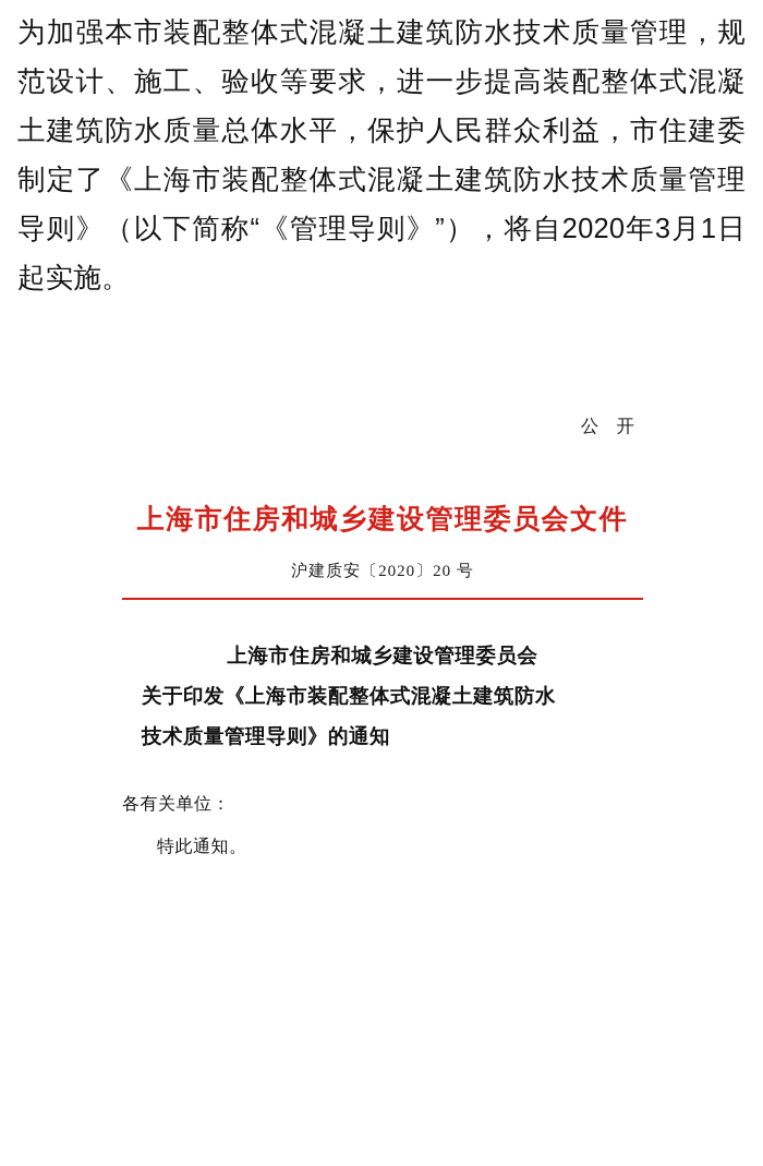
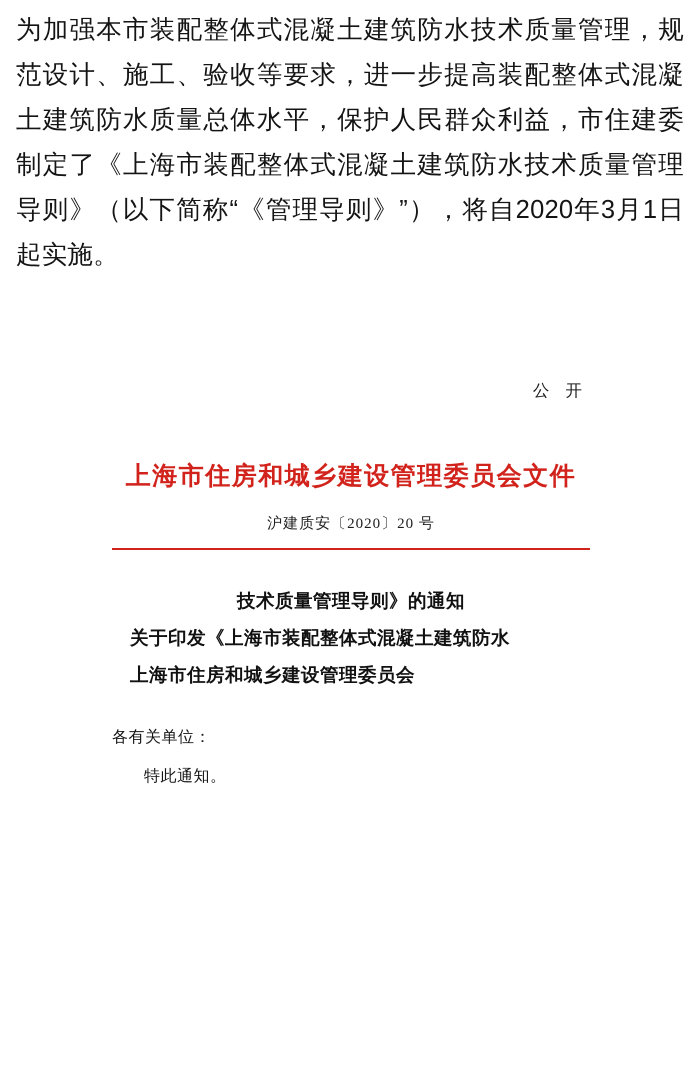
  为加强本市装配整体式混凝土建筑防水技术质量管理，规范设计、施工、验收等要求，进一步提高装配整体式混凝土建筑防水质量总体水平，保护人民群众利益，市住建委制定了《上海市装配整体式混凝土建筑防水技术质量管理导则》（以下简称“《管理导则》”），将自2020年3月1日起实施。
  公 开
  上海市住房和城乡建设管理委员会文件
  沪建质安〔2020〕20 号
- 上海市住房和城乡建设管理委员会
+ 技术质量管理导则》的通知
  关于印发《上海市装配整体式混凝土建筑防水
- 技术质量管理导则》的通知
+ 上海市住房和城乡建设管理委员会
  各有关单位：
  特此通知。
